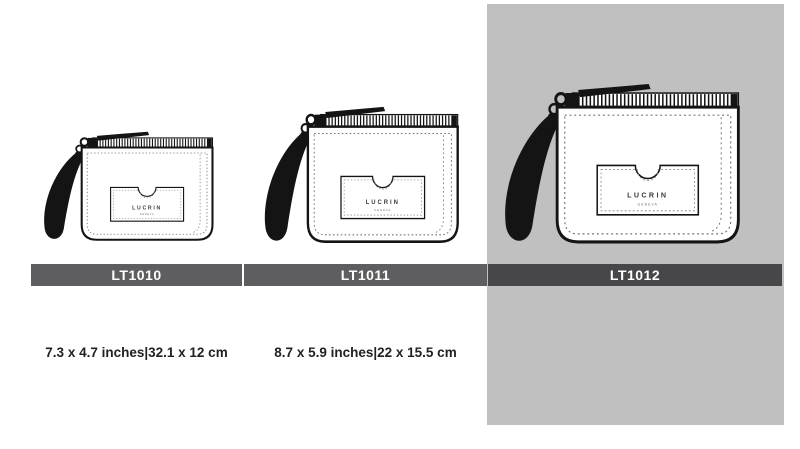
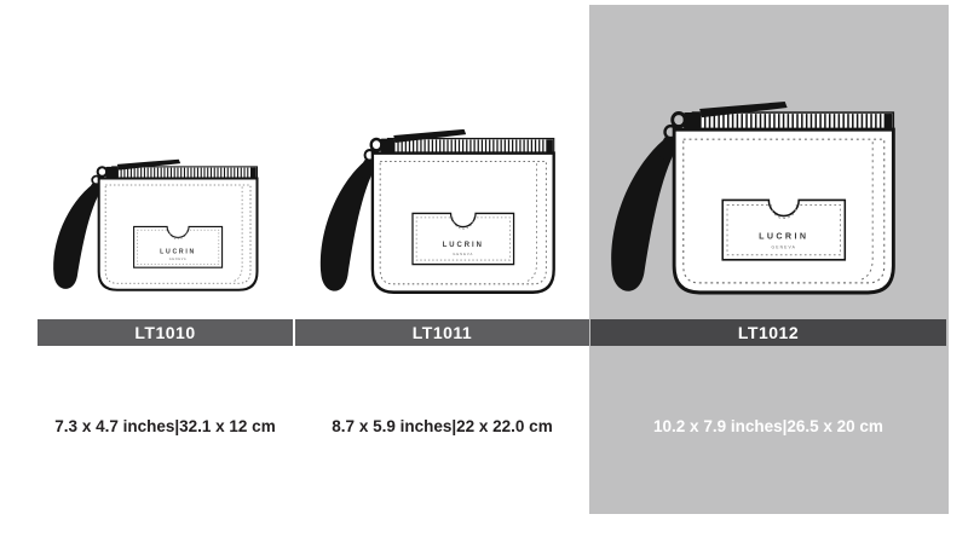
  LT1010
  LT1011
  LT1012
  7.3 x 4.7 inches|32.1 x 12 cm
- 8.7 x 5.9 inches|22 x 15.5 cm
+ 8.7 x 5.9 inches|22 x 22.0 cm
+ 10.2 x 7.9 inches|26.5 x 20 cm
